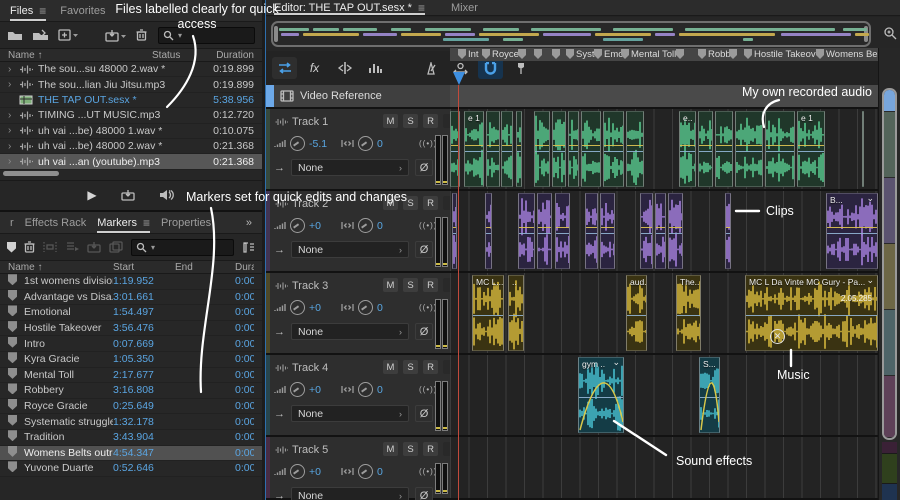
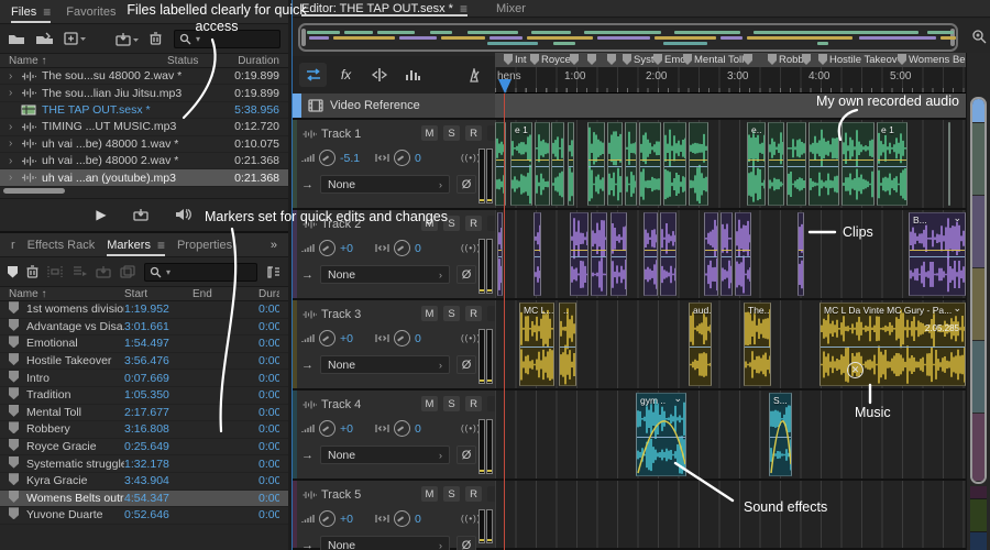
  Files
  ≡
  Favorites
  ▾
  Name ↑
  Status
  Duration
  ›
  The sou...su 48000 2.wav *
  0:19.899
  ›
  The sou...lian Jiu Jitsu.mp3
  0:19.899
  THE TAP OUT.sesx *
  5:38.956
  ›
  TIMING ...UT MUSIC.mp3
  0:12.720
  ›
  uh vai ...be) 48000 1.wav *
  0:10.075
  ›
  uh vai ...be) 48000 2.wav *
  0:21.368
  ›
  uh vai ...an (youtube).mp3
  0:21.368
  ▶
  r
  Effects Rack
  Markers
  ≡
  Properties
  »
  ▾
  Name ↑
  Start
  End
  Dura
  1st womens divisio
  1:19.952
  Advantage vs Disa
  3:01.661
  Emotional
  1:54.497
  Hostile Takeover
  3:56.476
  Intro
  0:07.669
- Kyra Gracie
+ Tradition
  1:05.350
  Mental Toll
  2:17.677
  Robbery
  3:16.808
  Royce Gracie
  0:25.649
  Systematic struggle
  1:32.178
- Tradition
+ Kyra Gracie
  3:43.904
  Womens Belts outr
  4:54.347
  Yuvone Duarte
  0:52.646
  Editor: THE TAP OUT.sesx *
  ≡
  Mixer
  fx
  Int
  Royce
  Syst
  Emo
  Mental Toll
  Robb
  Hostile Takeov
  Womens Be
+ hens
+ 1:00
+ 2:00
+ 3:00
+ 4:00
+ 5:00
  Video Reference
  Track 1
  M
  S
  R
  -5.1
  0
  ((•)
  →
  None
  ›
  Ø
  e 1
  e..
  e 1
  Track 2
  M
  S
  R
  +0
  0
  ((•)
  →
  None
  ›
  Ø
  B...
  ⌄
  Track 3
  M
  S
  R
  +0
  0
  ((•)
  →
  None
  ›
  Ø
  MC L...
  ..
  The..
  MC L Da Vinte MC Gury - Pa...
  ⌄
  2.05.285
  ✕
  Track 4
  M
  S
  R
  +0
  0
  ((•)
  →
  None
  ›
  Ø
  gym ..
  ⌄
  S...
  Track 5
  M
  S
  R
  +0
  0
  ((•)
  →
  None
  ›
  Ø
  Files labelled clearly for quick access
  Markers set for quick edits and changes
  My own recorded audio
  Clips
  Music
  Sound effects
